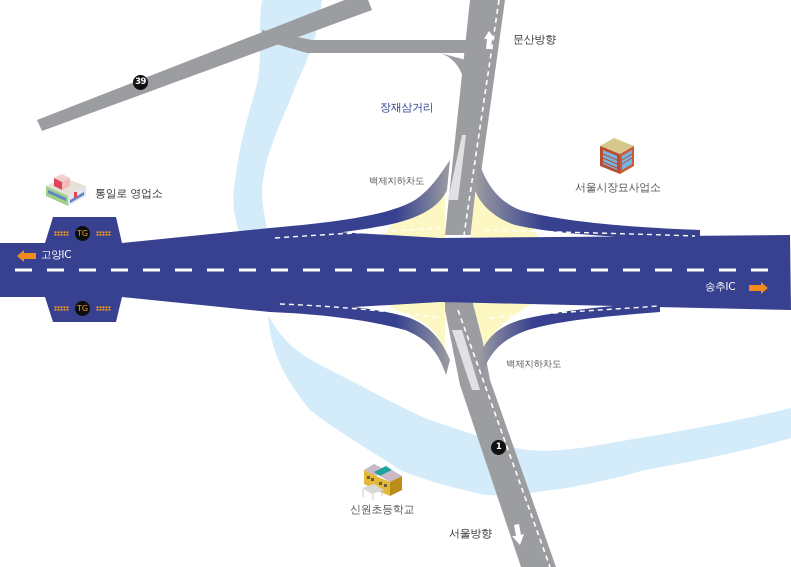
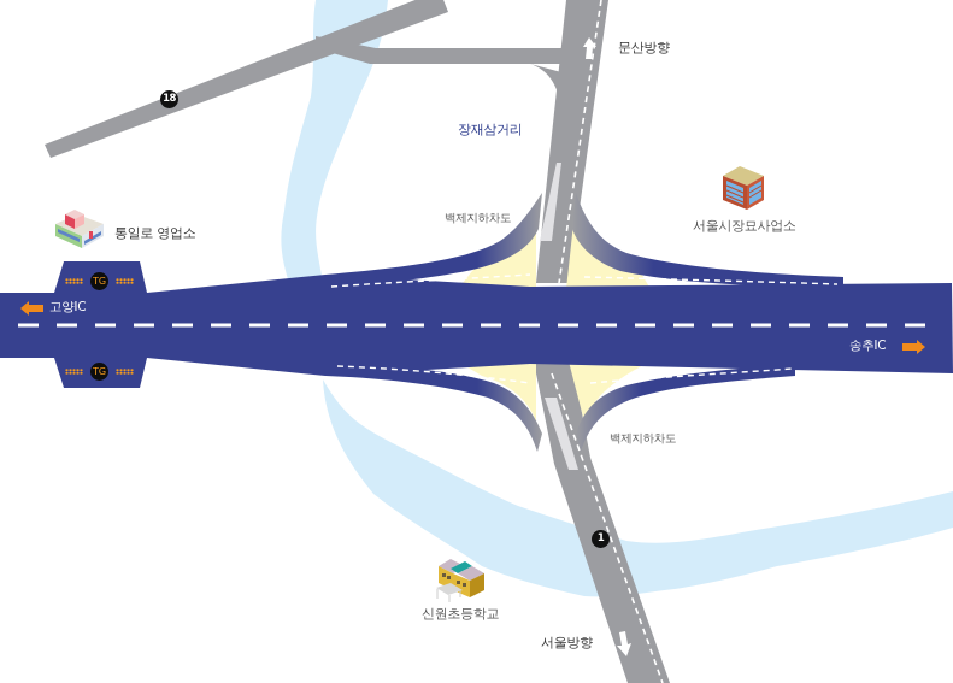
- 39
+ 18
  1
  TG
  TG
  문산방향
  장재삼거리
  백제지하차도
  서울시장묘사업소
  통일로 영업소
  고양IC
  송추IC
  백제지하차도
  신원초등학교
  서울방향
